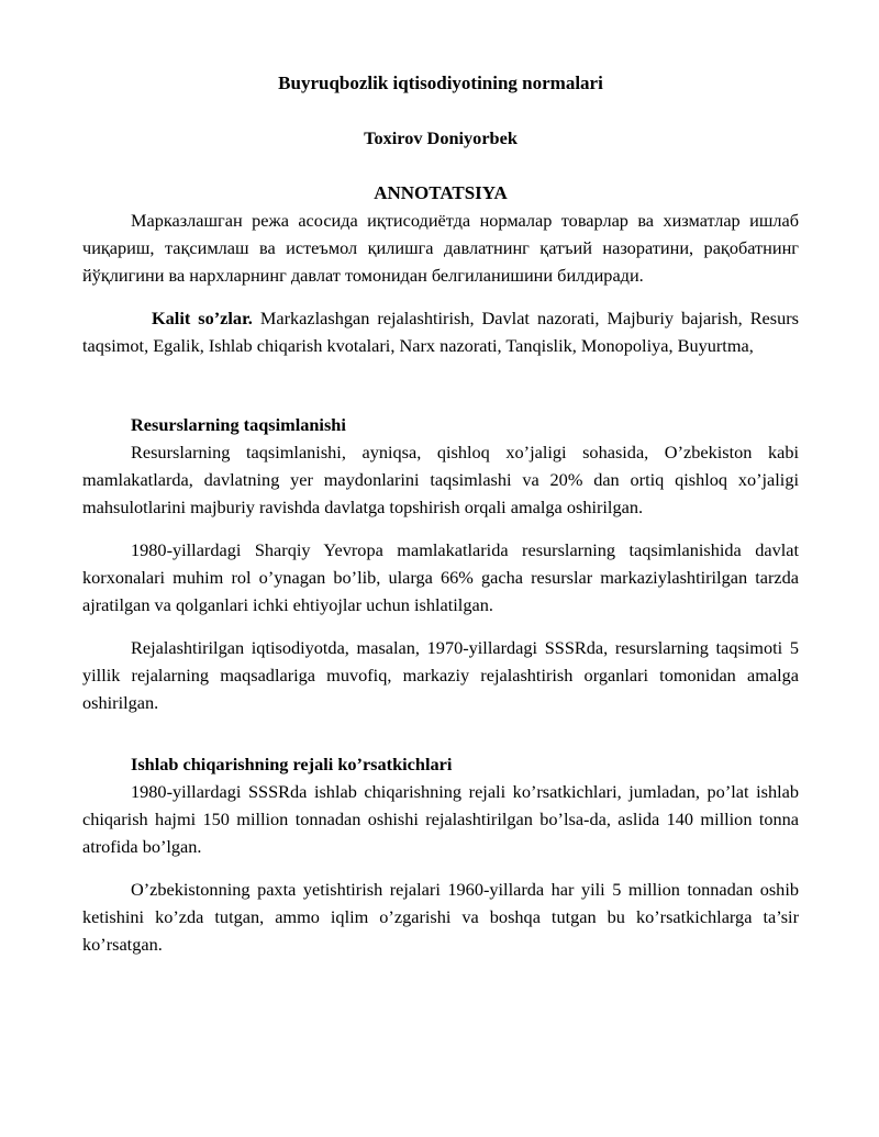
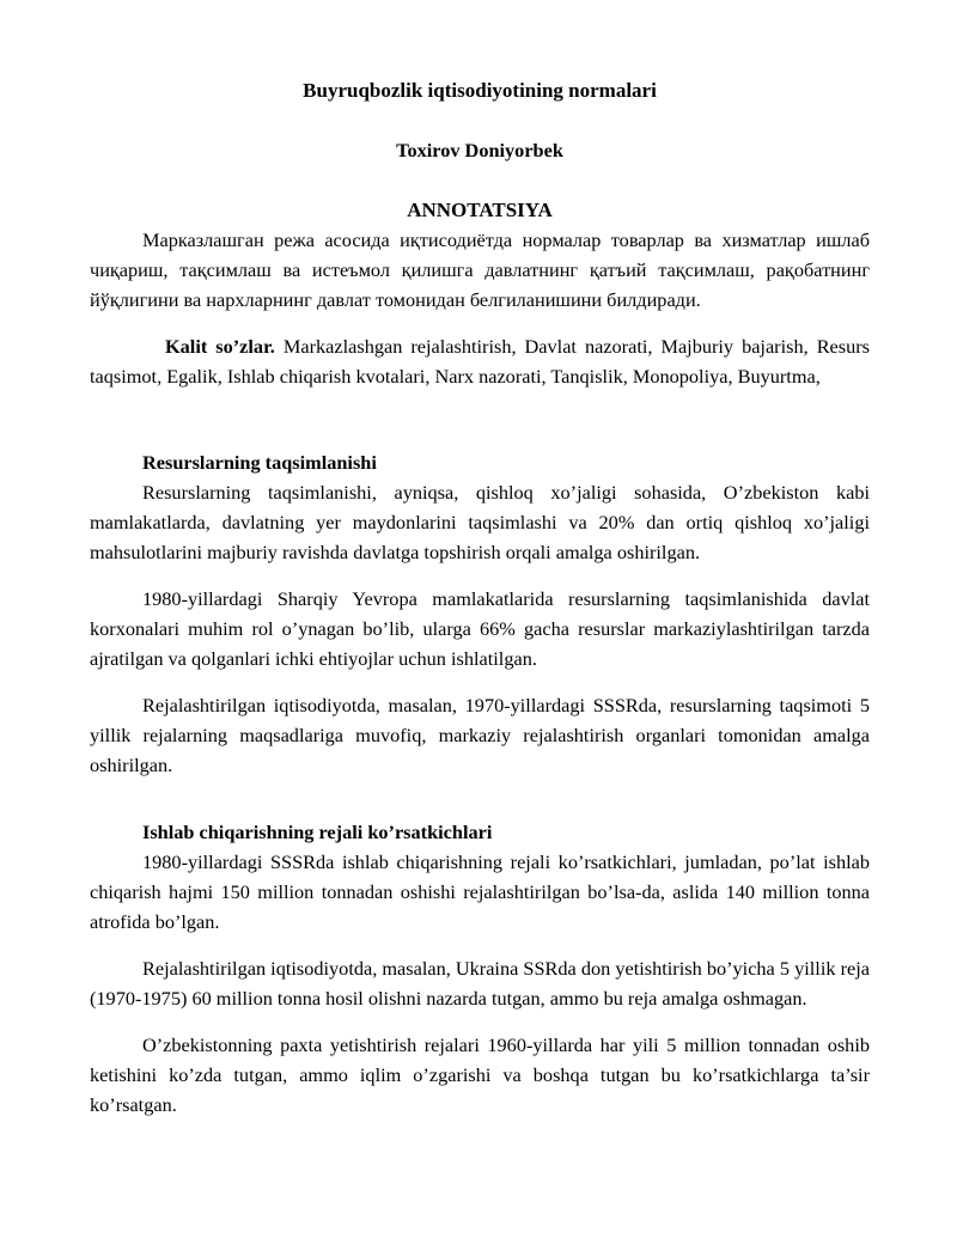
  Buyruqbozlik iqtisodiyotining normalari
  Toxirov Doniyorbek
  ANNOTATSIYA
- Марказлашган режа асосида иқтисодиётда нормалар товарлар ва хизматлар ишлаб чиқариш, тақсимлаш ва истеъмол қилишга давлатнинг қатъий назоратини, рақобатнинг йўқлигини ва нархларнинг давлат томонидан белгиланишини билдиради.
+ Марказлашган режа асосида иқтисодиётда нормалар товарлар ва хизматлар ишлаб чиқариш, тақсимлаш ва истеъмол қилишга давлатнинг қатъий тақсимлаш, рақобатнинг йўқлигини ва нархларнинг давлат томонидан белгиланишини билдиради.
  Kalit so’zlar. Markazlashgan rejalashtirish, Davlat nazorati, Majburiy bajarish, Resurs taqsimot, Egalik, Ishlab chiqarish kvotalari, Narx nazorati, Tanqislik, Monopoliya, Buyurtma,
  Resurslarning taqsimlanishi
  Resurslarning taqsimlanishi, ayniqsa, qishloq xo’jaligi sohasida, O’zbekiston kabi mamlakatlarda, davlatning yer maydonlarini taqsimlashi va 20% dan ortiq qishloq xo’jaligi mahsulotlarini majburiy ravishda davlatga topshirish orqali amalga oshirilgan.
  1980-yillardagi Sharqiy Yevropa mamlakatlarida resurslarning taqsimlanishida davlat korxonalari muhim rol o’ynagan bo’lib, ularga 66% gacha resurslar markaziylashtirilgan tarzda ajratilgan va qolganlari ichki ehtiyojlar uchun ishlatilgan.
  Rejalashtirilgan iqtisodiyotda, masalan, 1970-yillardagi SSSRda, resurslarning taqsimoti 5 yillik rejalarning maqsadlariga muvofiq, markaziy rejalashtirish organlari tomonidan amalga oshirilgan.
  Ishlab chiqarishning rejali ko’rsatkichlari
  1980-yillardagi SSSRda ishlab chiqarishning rejali ko’rsatkichlari, jumladan, po’lat ishlab chiqarish hajmi 150 million tonnadan oshishi rejalashtirilgan bo’lsa-da, aslida 140 million tonna atrofida bo’lgan.
+ Rejalashtirilgan iqtisodiyotda, masalan, Ukraina SSRda don yetishtirish bo’yicha 5 yillik reja (1970-1975) 60 million tonna hosil olishni nazarda tutgan, ammo bu reja amalga oshmagan.
  O’zbekistonning paxta yetishtirish rejalari 1960-yillarda har yili 5 million tonnadan oshib ketishini ko’zda tutgan, ammo iqlim o’zgarishi va boshqa tutgan bu ko’rsatkichlarga ta’sir ko’rsatgan.
